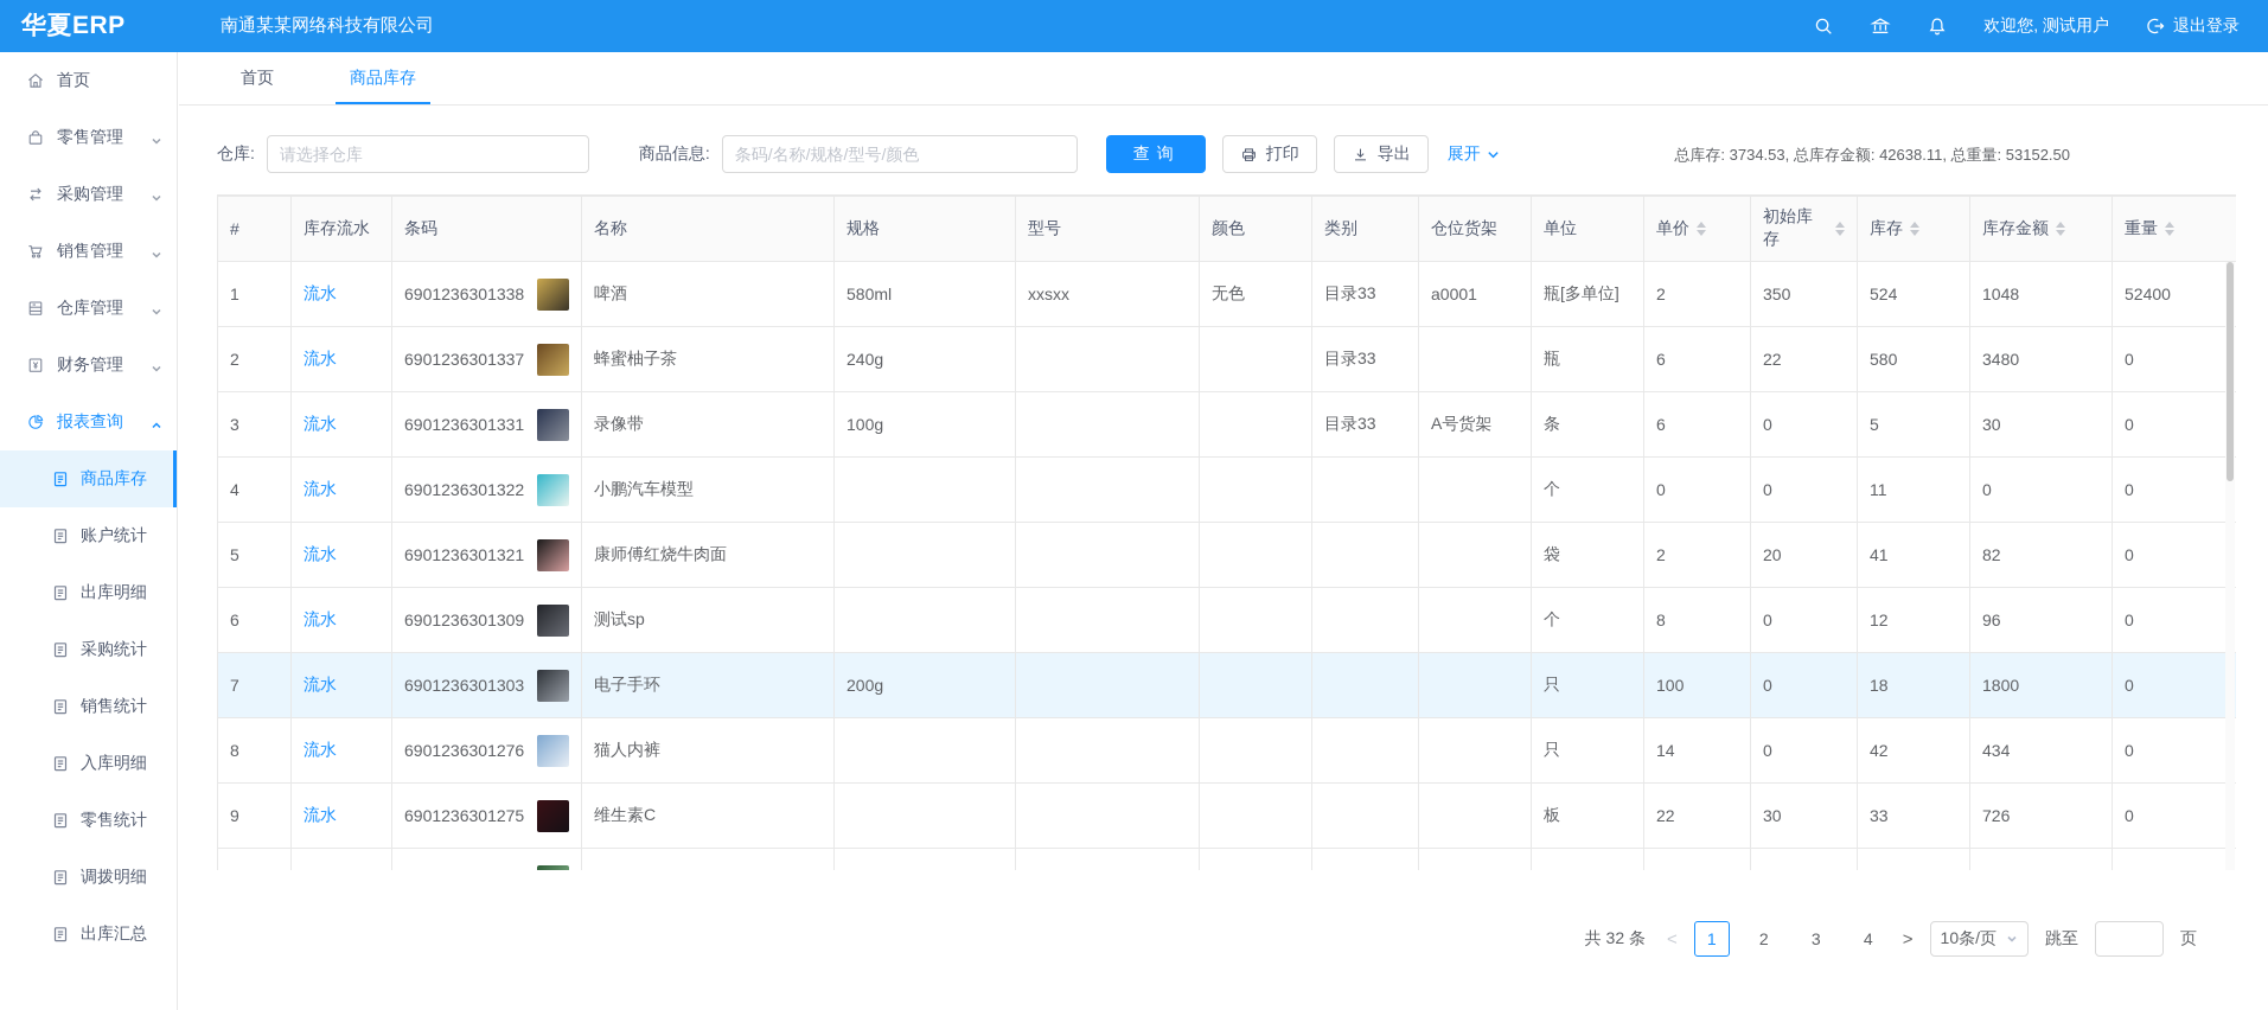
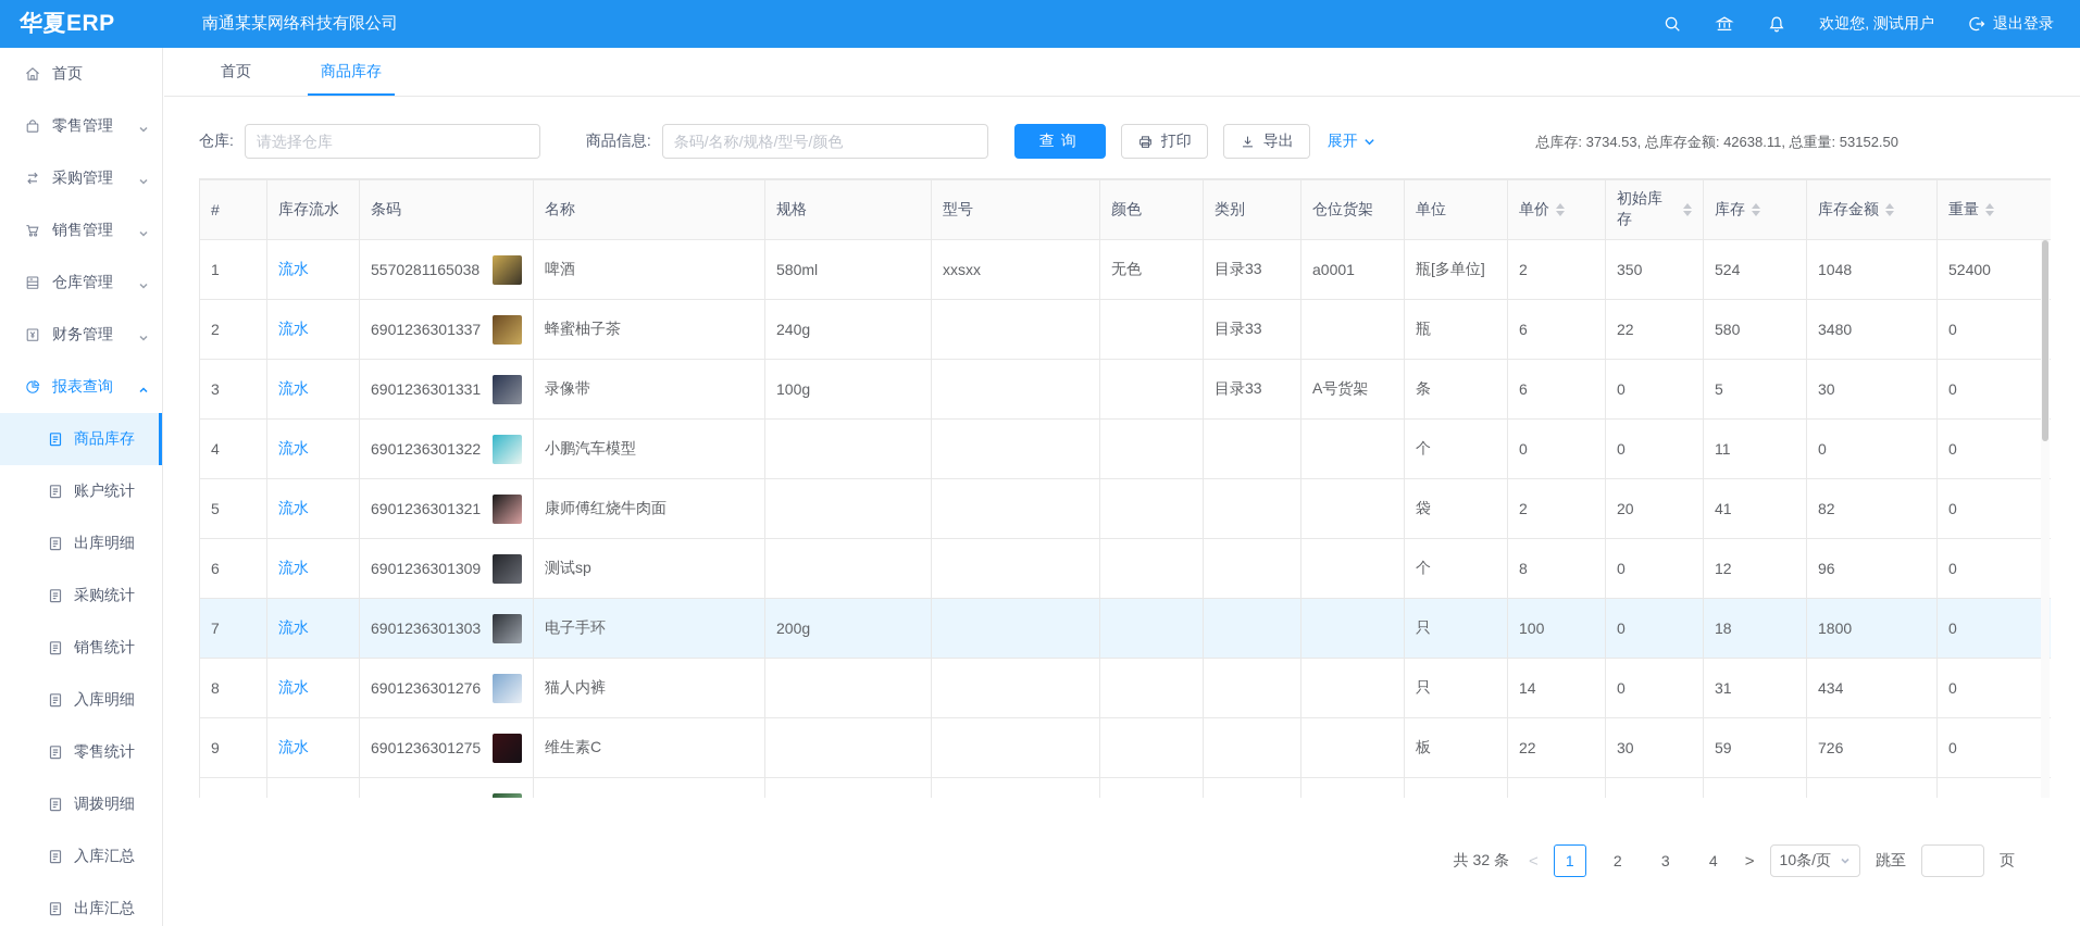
  华夏ERP
  南通某某网络科技有限公司
  欢迎您, 测试用户
  退出登录
  首页
  零售管理
  采购管理
  销售管理
  仓库管理
  财务管理
  报表查询
  商品库存
  账户统计
  出库明细
  采购统计
  销售统计
  入库明细
  零售统计
  调拨明细
+ 入库汇总
  出库汇总
  首页
  商品库存
  仓库:
  请选择仓库
  商品信息:
  条码/名称/规格/型号/颜色
  查询
  打印
  导出
  展开
  总库存: 3734.53, 总库存金额: 42638.11, 总重量: 53152.50
  #	库存流水	条码	名称	规格	型号	颜色	类别	仓位货架	单位	单价	初始库存	库存	库存金额	重量
- 1	流水	6901236301338	啤酒	580ml	xxsxx	无色	目录33	a0001	瓶[多单位]	2	350	524	1048	52400
+ 1	流水	5570281165038	啤酒	580ml	xxsxx	无色	目录33	a0001	瓶[多单位]	2	350	524	1048	52400
  2	流水	6901236301337	蜂蜜柚子茶	240g			目录33		瓶	6	22	580	3480	0
  3	流水	6901236301331	录像带	100g			目录33	A号货架	条	6	0	5	30	0
  4	流水	6901236301322	小鹏汽车模型						个	0	0	11	0	0
  5	流水	6901236301321	康师傅红烧牛肉面						袋	2	20	41	82	0
  6	流水	6901236301309	测试sp						个	8	0	12	96	0
  7	流水	6901236301303	电子手环	200g					只	100	0	18	1800	0
- 8	流水	6901236301276	猫人内裤						只	14	0	42	434	0
+ 8	流水	6901236301276	猫人内裤						只	14	0	31	434	0
- 9	流水	6901236301275	维生素C						板	22	30	33	726	0
+ 9	流水	6901236301275	维生素C						板	22	30	59	726	0
  共 32 条
  <
  1
  2
  3
  4
  >
  10条/页
  跳至
  页
